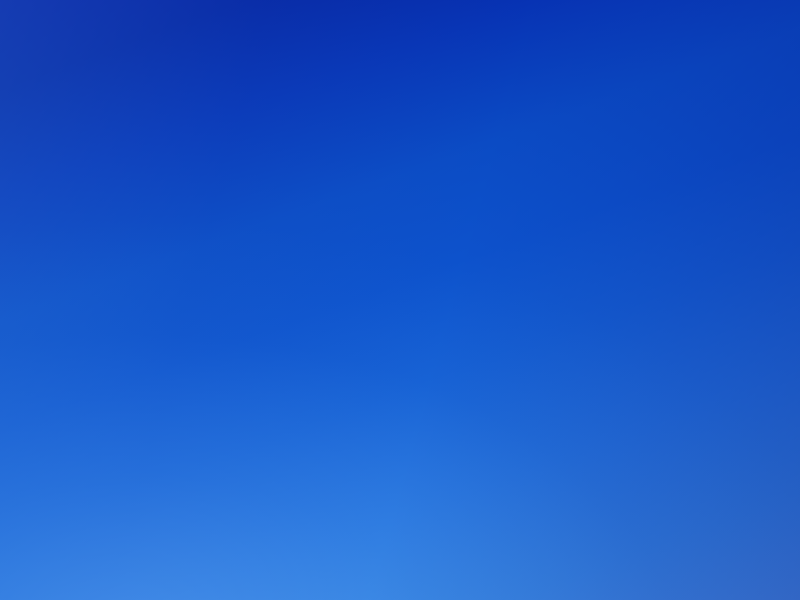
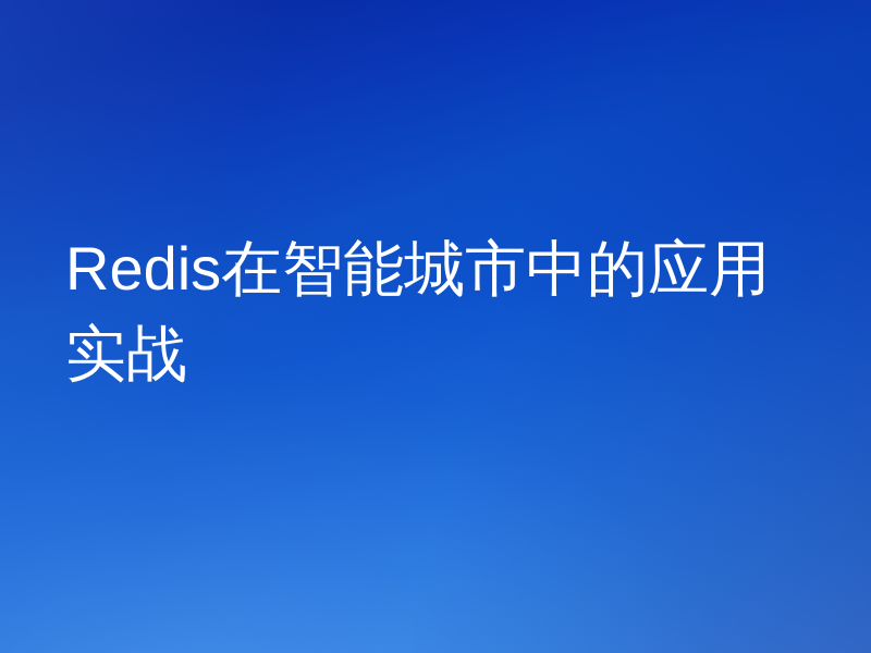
+ Redis在智能城市中的应用实战
